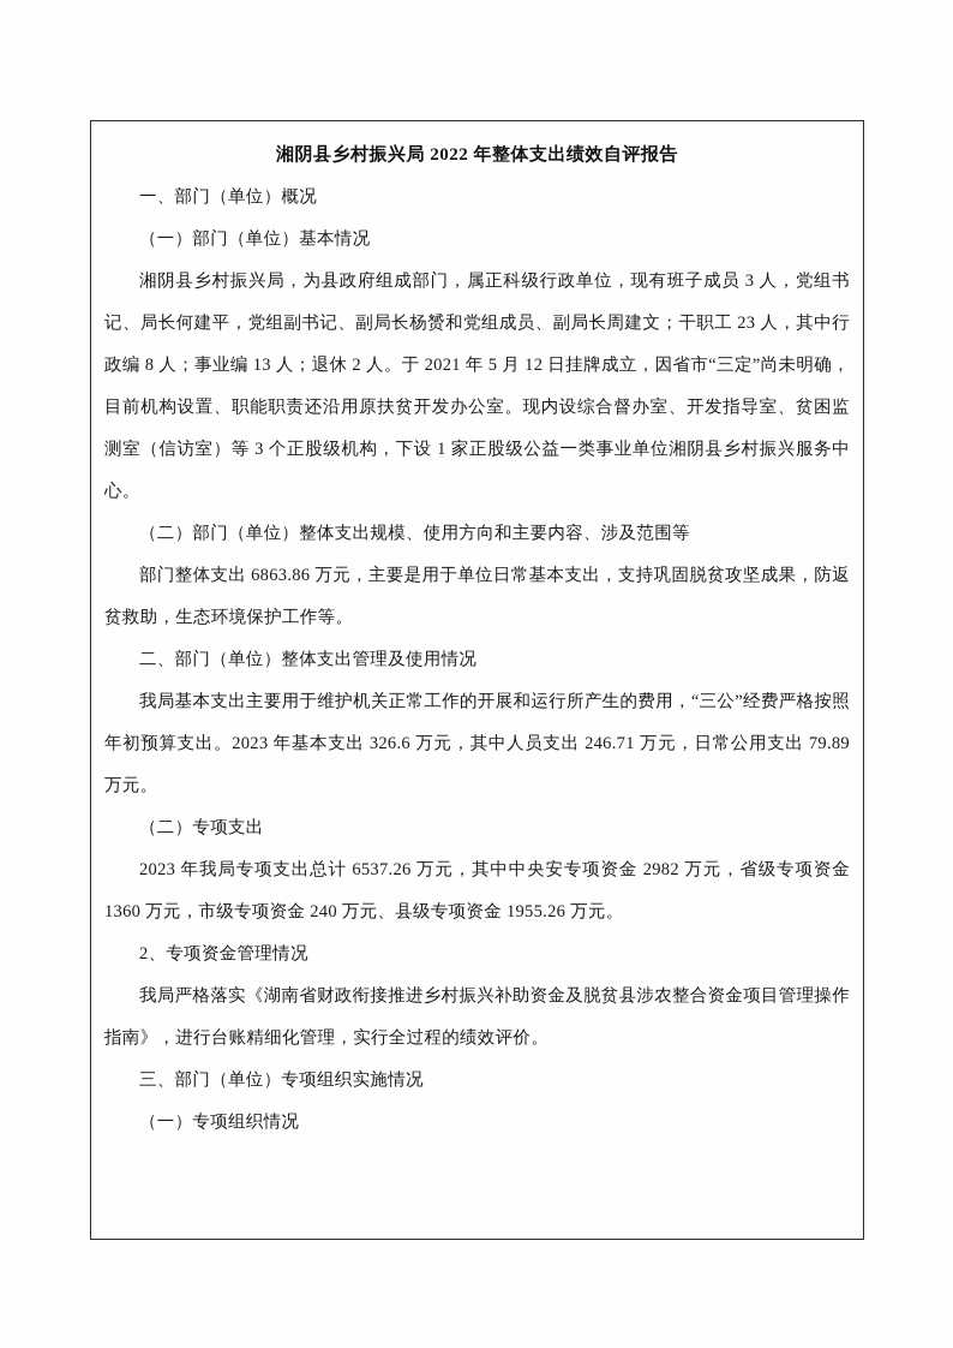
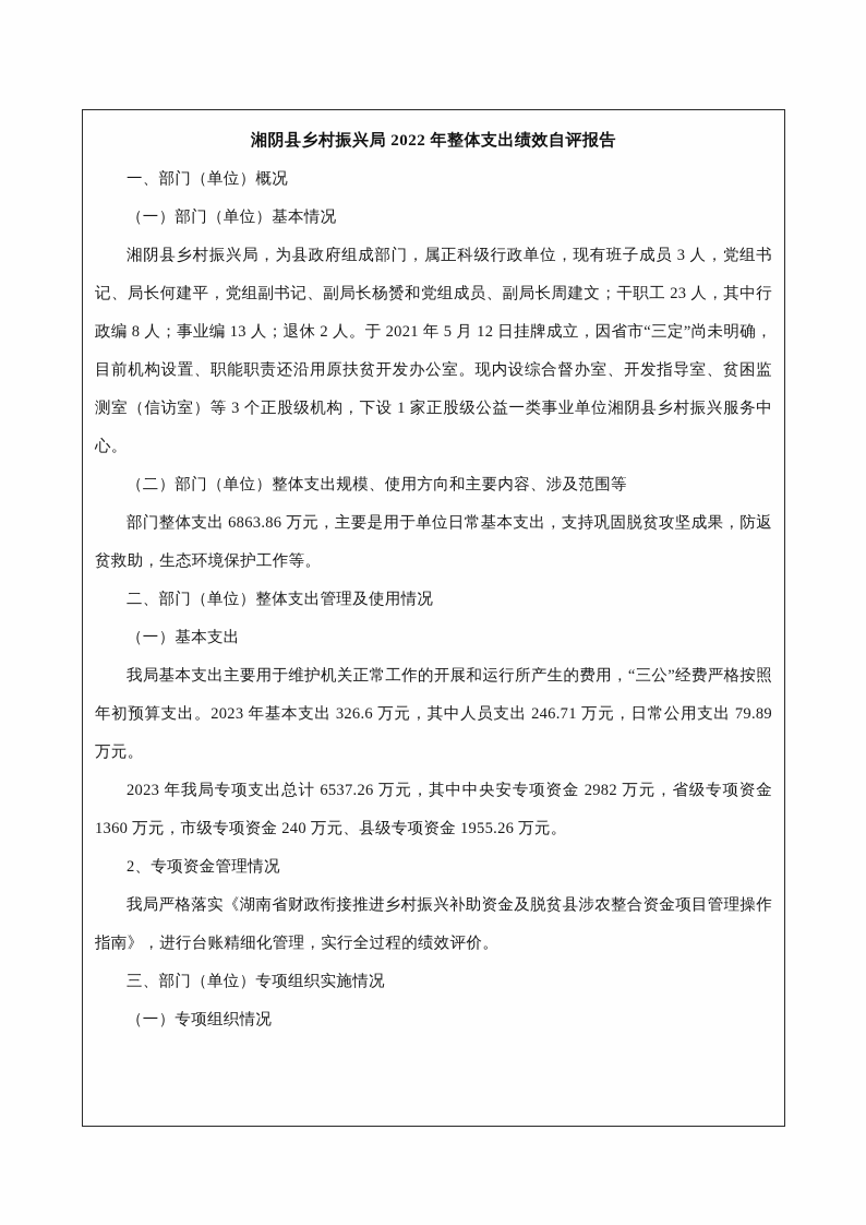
  湘阴县乡村振兴局 2022 年整体支出绩效自评报告
  一、部门（单位）概况
  （一）部门（单位）基本情况
  湘阴县乡村振兴局，为县政府组成部门，属正科级行政单位，现有班子成员 3 人，党组书记、局长何建平，党组副书记、副局长杨赟和党组成员、副局长周建文；干职工 23 人，其中行政编 8 人；事业编 13 人；退休 2 人。于 2021 年 5 月 12 日挂牌成立，因省市“三定”尚未明确，目前机构设置、职能职责还沿用原扶贫开发办公室。现内设综合督办室、开发指导室、贫困监测室（信访室）等 3 个正股级机构，下设 1 家正股级公益一类事业单位湘阴县乡村振兴服务中心。
  （二）部门（单位）整体支出规模、使用方向和主要内容、涉及范围等
  部门整体支出 6863.86 万元，主要是用于单位日常基本支出，支持巩固脱贫攻坚成果，防返贫救助，生态环境保护工作等。
  二、部门（单位）整体支出管理及使用情况
+ （一）基本支出
  我局基本支出主要用于维护机关正常工作的开展和运行所产生的费用，“三公”经费严格按照年初预算支出。2023 年基本支出 326.6 万元，其中人员支出 246.71 万元，日常公用支出 79.89 万元。
- （二）专项支出
  2023 年我局专项支出总计 6537.26 万元，其中中央安专项资金 2982 万元，省级专项资金 1360 万元，市级专项资金 240 万元、县级专项资金 1955.26 万元。
  2、专项资金管理情况
  我局严格落实《湖南省财政衔接推进乡村振兴补助资金及脱贫县涉农整合资金项目管理操作指南》，进行台账精细化管理，实行全过程的绩效评价。
  三、部门（单位）专项组织实施情况
  （一）专项组织情况
